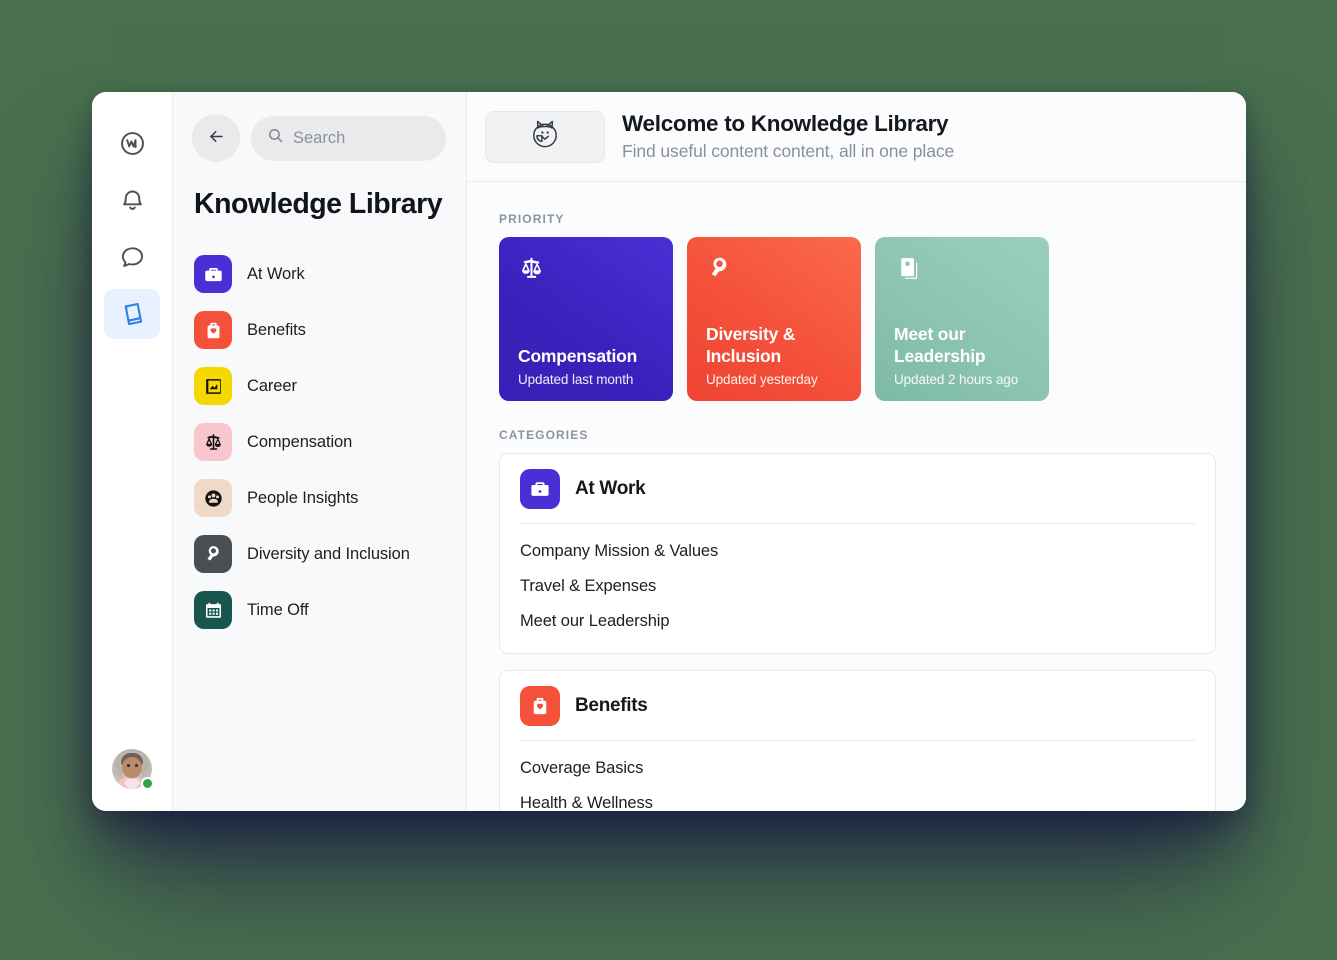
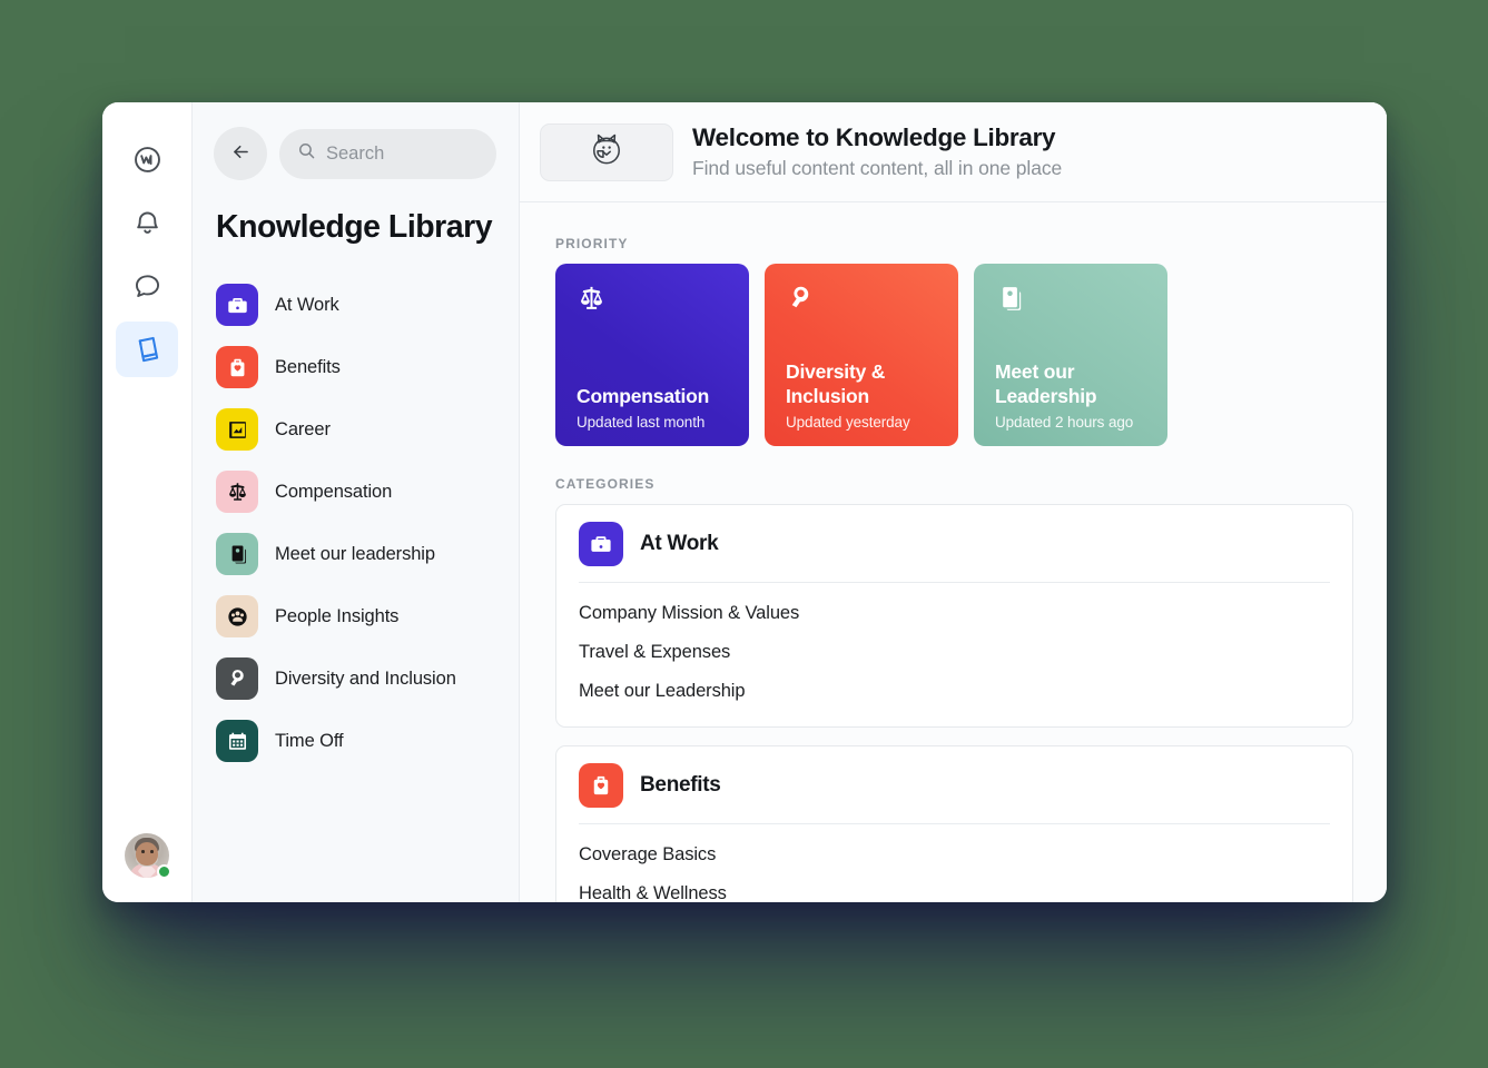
  Search
  Knowledge Library
  At Work
  Benefits
  Career
  Compensation
+ Meet our leadership
  People Insights
  Diversity and Inclusion
  Time Off
  Welcome to Knowledge Library
  Find useful content content, all in one place
  PRIORITY
  Compensation
  Updated last month
  Diversity & Inclusion
  Updated yesterday
  Meet our Leadership
  Updated 2 hours ago
  CATEGORIES
  At Work
  Company Mission & Values
  Travel & Expenses
  Meet our Leadership
  Benefits
  Coverage Basics
  Health & Wellness
